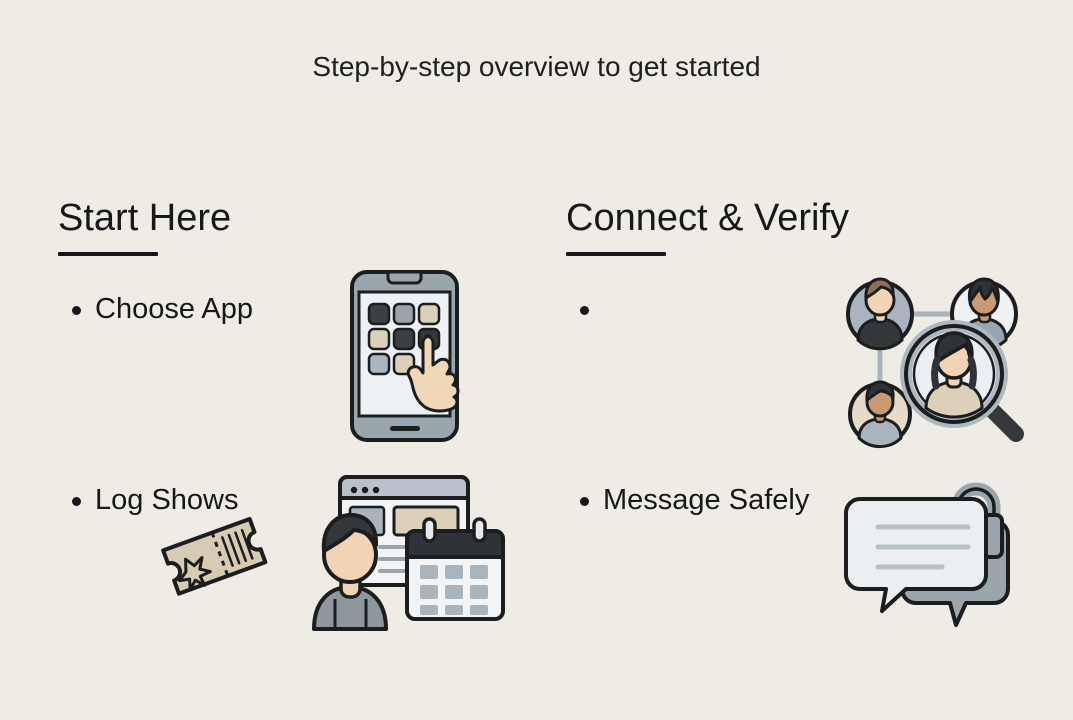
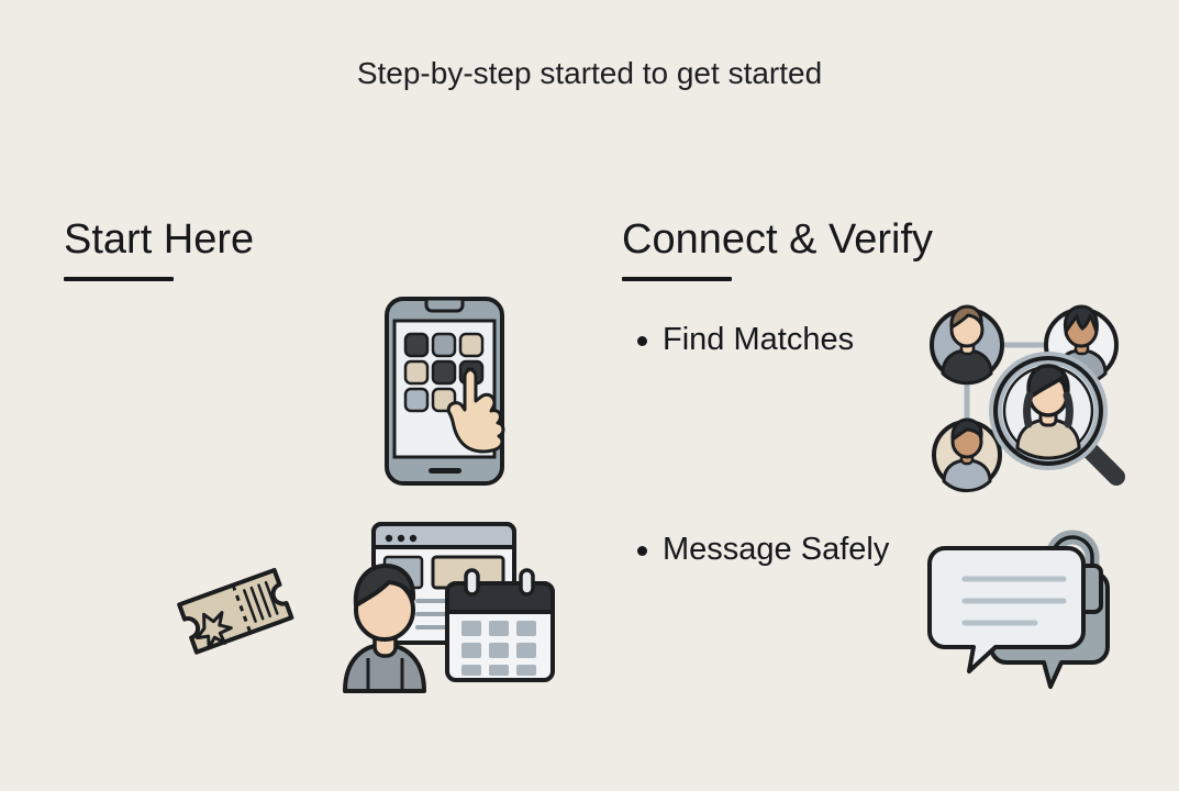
- Step-by-step overview to get started
+ Step-by-step started to get started
  Start Here
- Choose App
- Log Shows
  Connect & Verify
+ Find Matches
  Message Safely
